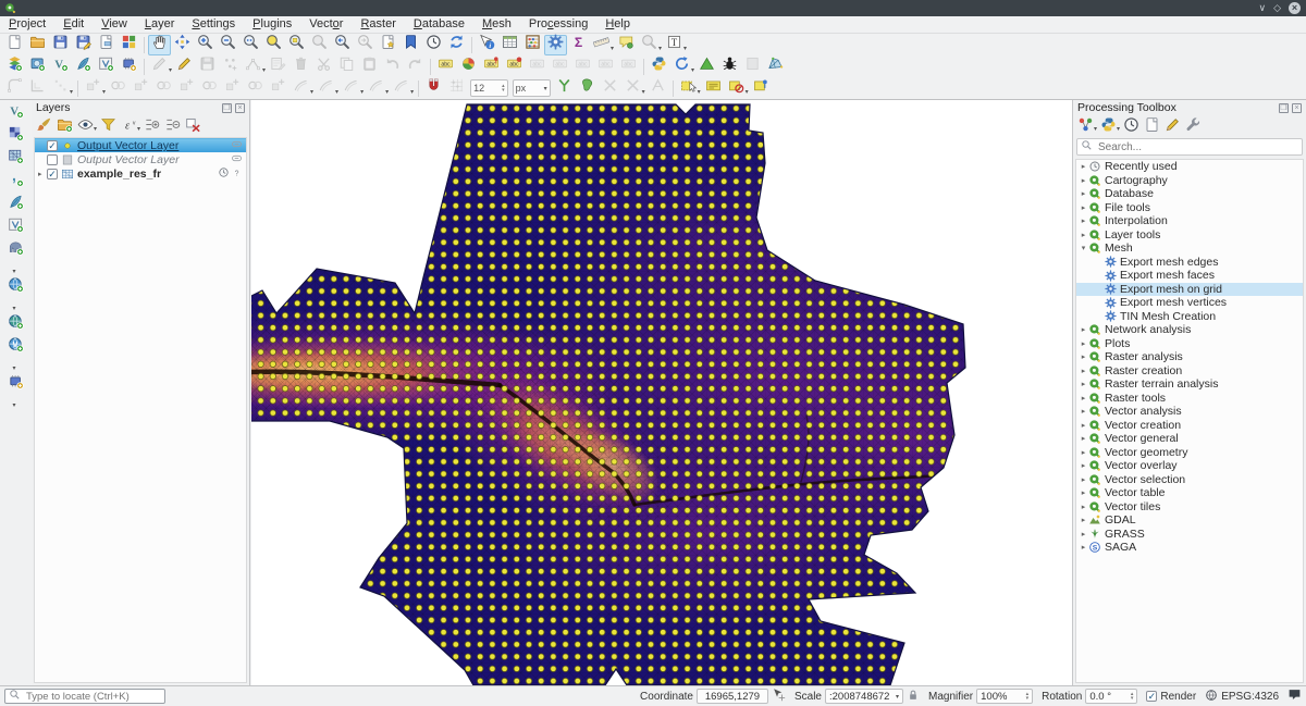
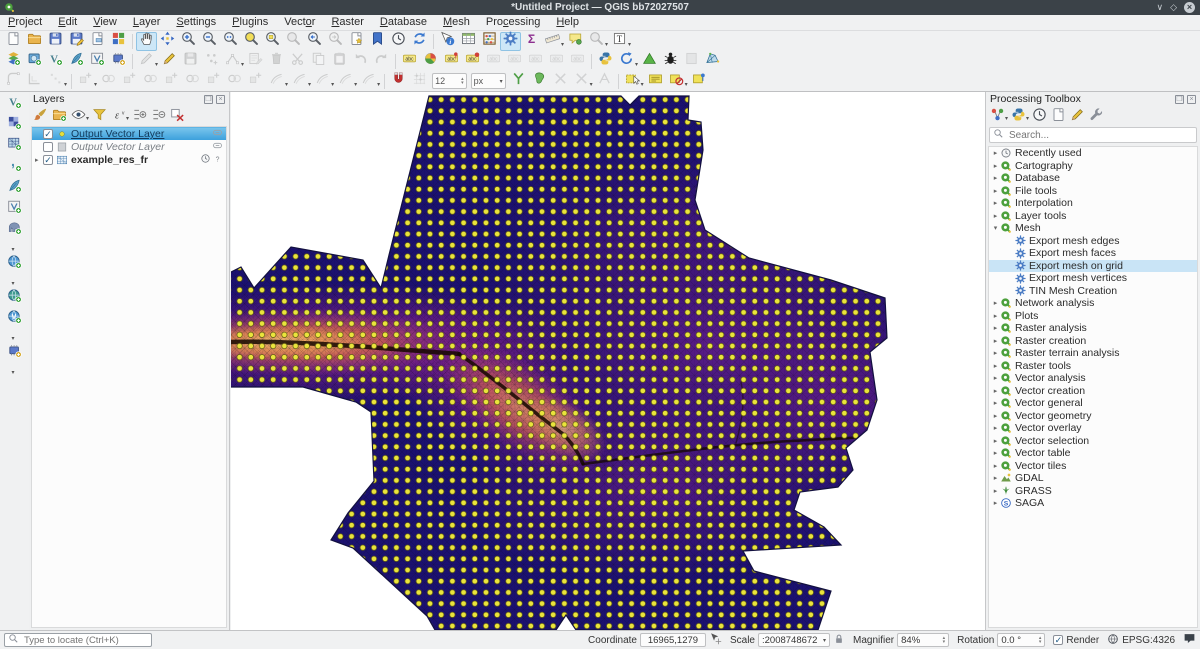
+ *Untitled Project — QGIS bb72027507
  ∨
  ◇
  ×
  Project
  Edit
  View
  Layer
  Settings
  Plugins
  Vector
  Raster
  Database
  Mesh
  Processing
  Help
  Σ
  T
  V
  12
  px
  V
  ,
  Layers
  ε
  ✓
  Output Vector Layer
  Output Vector Layer
  ✓
  example_res_fr
  Processing Toolbox
  Search...
  Recently used
  Cartography
  Database
  File tools
  Interpolation
  Layer tools
  Mesh
  Export mesh edges
  Export mesh faces
  Export mesh on grid
  Export mesh vertices
  TIN Mesh Creation
  Network analysis
  Plots
  Raster analysis
  Raster creation
  Raster terrain analysis
  Raster tools
  Vector analysis
  Vector creation
  Vector general
  Vector geometry
  Vector overlay
  Vector selection
  Vector table
  Vector tiles
  GDAL
  GRASS
  SAGA
  Type to locate (Ctrl+K)
  Coordinate
  16965,1279
  Scale
  :2008748672
  Magnifier
- 100%
+ 84%
  Rotation
  0.0 °
  ✓
  Render
  EPSG:4326
